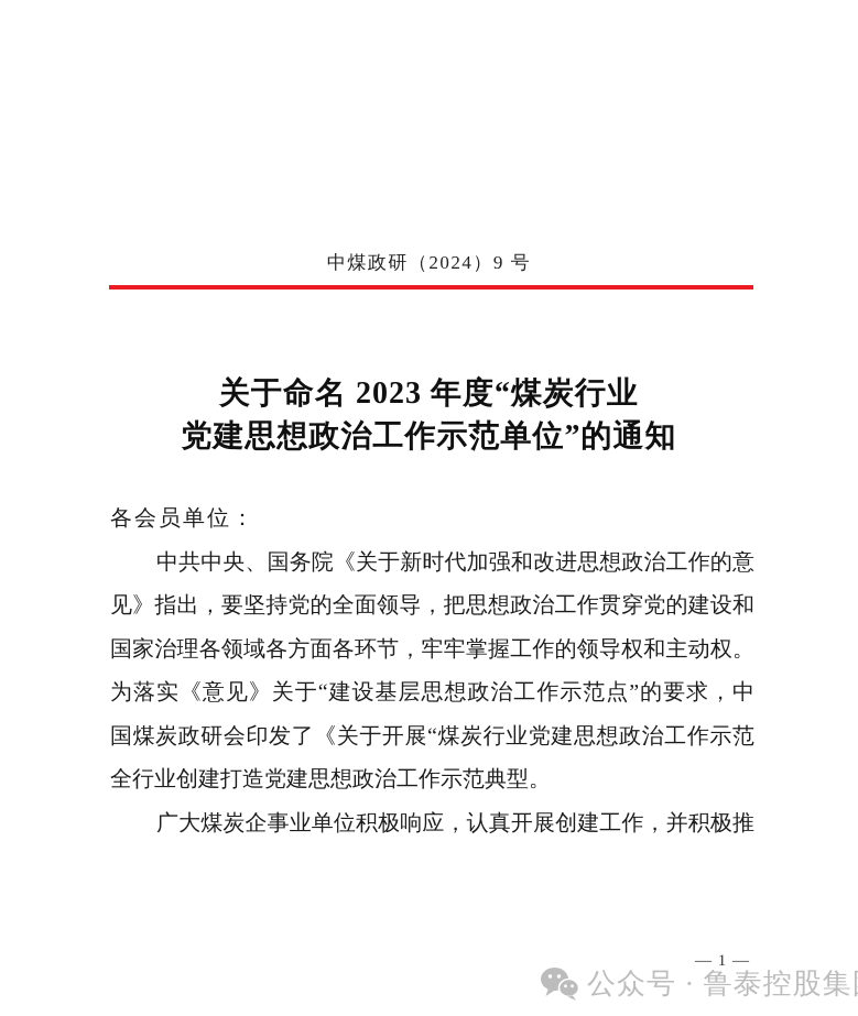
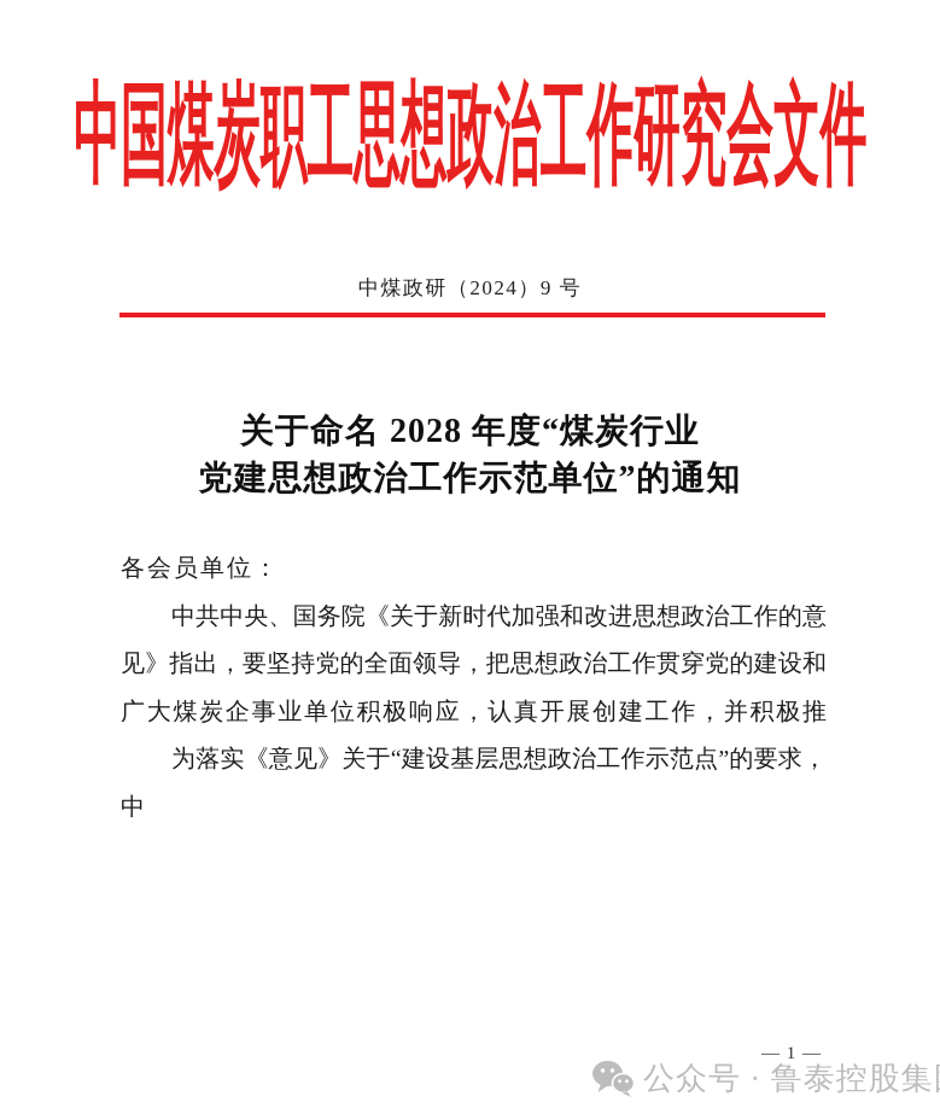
+ 中国煤炭职工思想政治工作研究会文件
  中煤政研（2024）9 号
- 关于命名 2023 年度“煤炭行业
+ 关于命名 2028 年度“煤炭行业
  党建思想政治工作示范单位”的通知
  各会员单位：
  中共中央、国务院《关于新时代加强和改进思想政治工作的意
  见》指出，要坚持党的全面领导，把思想政治工作贯穿党的建设和
- 国家治理各领域各方面各环节，牢牢掌握工作的领导权和主动权。
- 为落实《意见》关于“建设基层思想政治工作示范点”的要求，中
+ 广大煤炭企事业单位积极响应，认真开展创建工作，并积极推
- 国煤炭政研会印发了《关于开展“煤炭行业党建思想政治工作示范
- 全行业创建打造党建思想政治工作示范典型。
- 广大煤炭企事业单位积极响应，认真开展创建工作，并积极推
+ 为落实《意见》关于“建设基层思想政治工作示范点”的要求，中
  公众号 · 鲁泰控股集
  — 1 —
